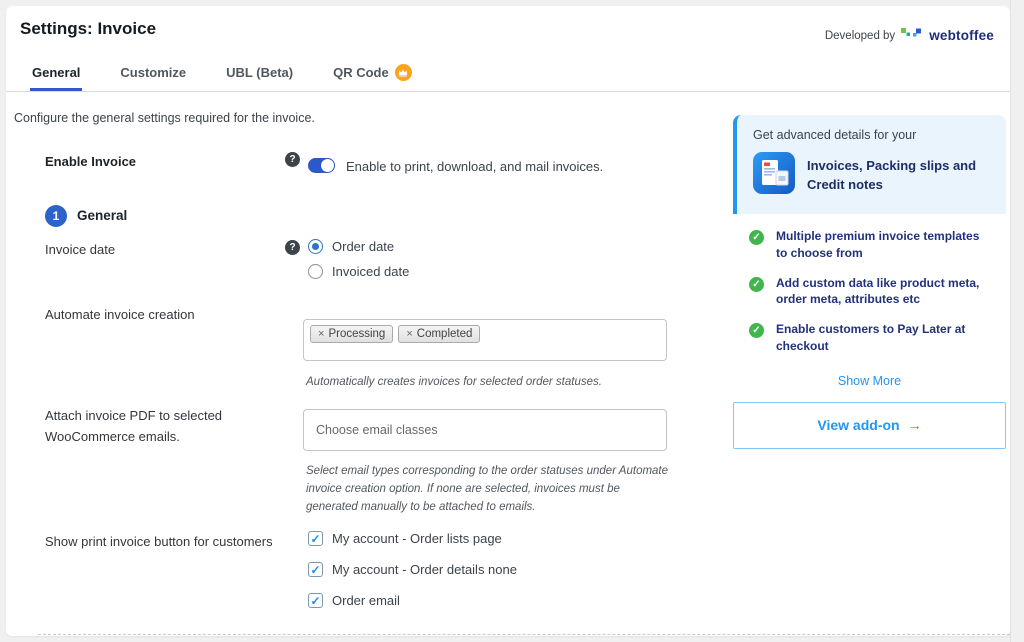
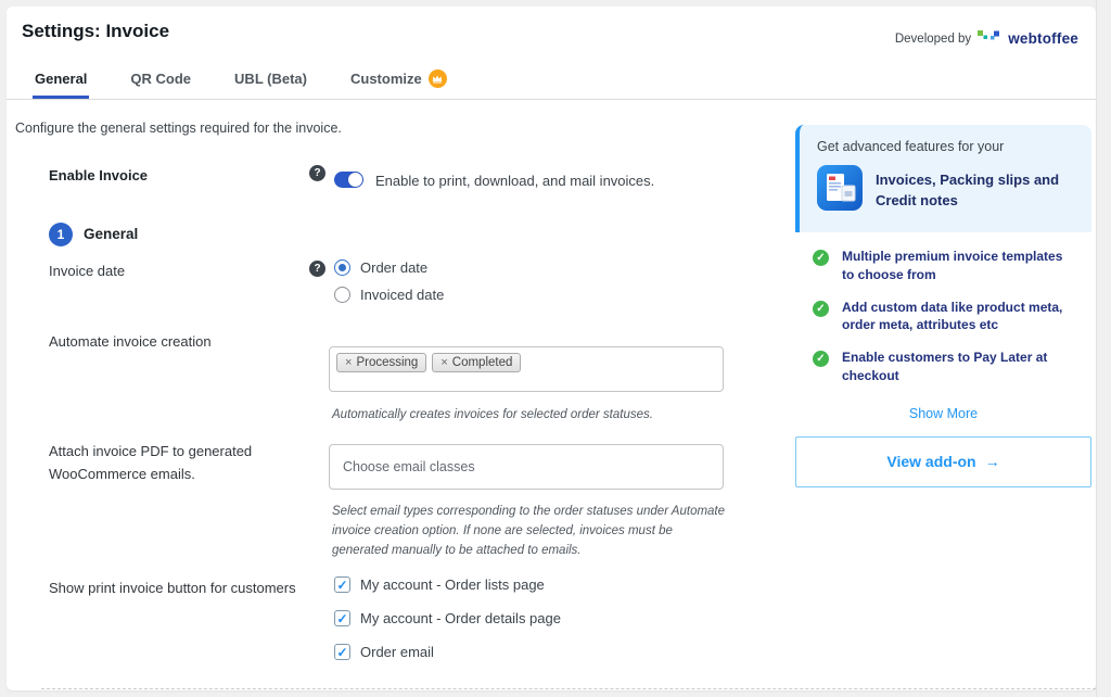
  Settings: Invoice
  Developed by
  webtoffee
  General
- Customize
+ QR Code
  UBL (Beta)
- QR Code
+ Customize
  Configure the general settings required for the invoice.
  Enable Invoice
  ?
  Enable to print, download, and mail invoices.
  1
  General
  Invoice date
  ?
  Order date
  Invoiced date
  Automate invoice creation
  ×
  Processing
  ×
  Completed
  Automatically creates invoices for selected order statuses.
- Attach invoice PDF to selected WooCommerce emails.
+ Attach invoice PDF to generated WooCommerce emails.
  Choose email classes
  Select email types corresponding to the order statuses under Automate invoice creation option. If none are selected, invoices must be generated manually to be attached to emails.
  Show print invoice button for customers
  ✓
  My account - Order lists page
  ✓
- My account - Order details none
+ My account - Order details page
  ✓
  Order email
- Get advanced details for your
+ Get advanced features for your
  Invoices, Packing slips and Credit notes
  ✓
  Multiple premium invoice templates to choose from
  ✓
  Add custom data like product meta, order meta, attributes etc
  ✓
  Enable customers to Pay Later at checkout
  Show More
  View add-on
  →
